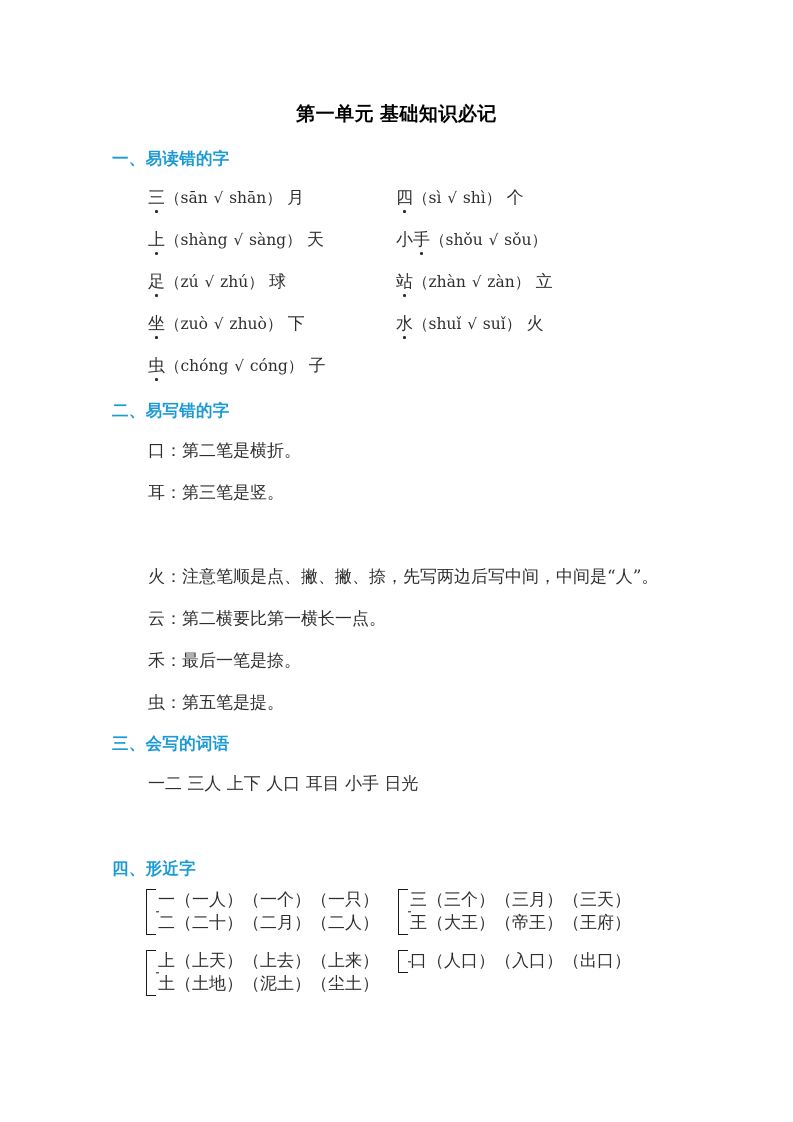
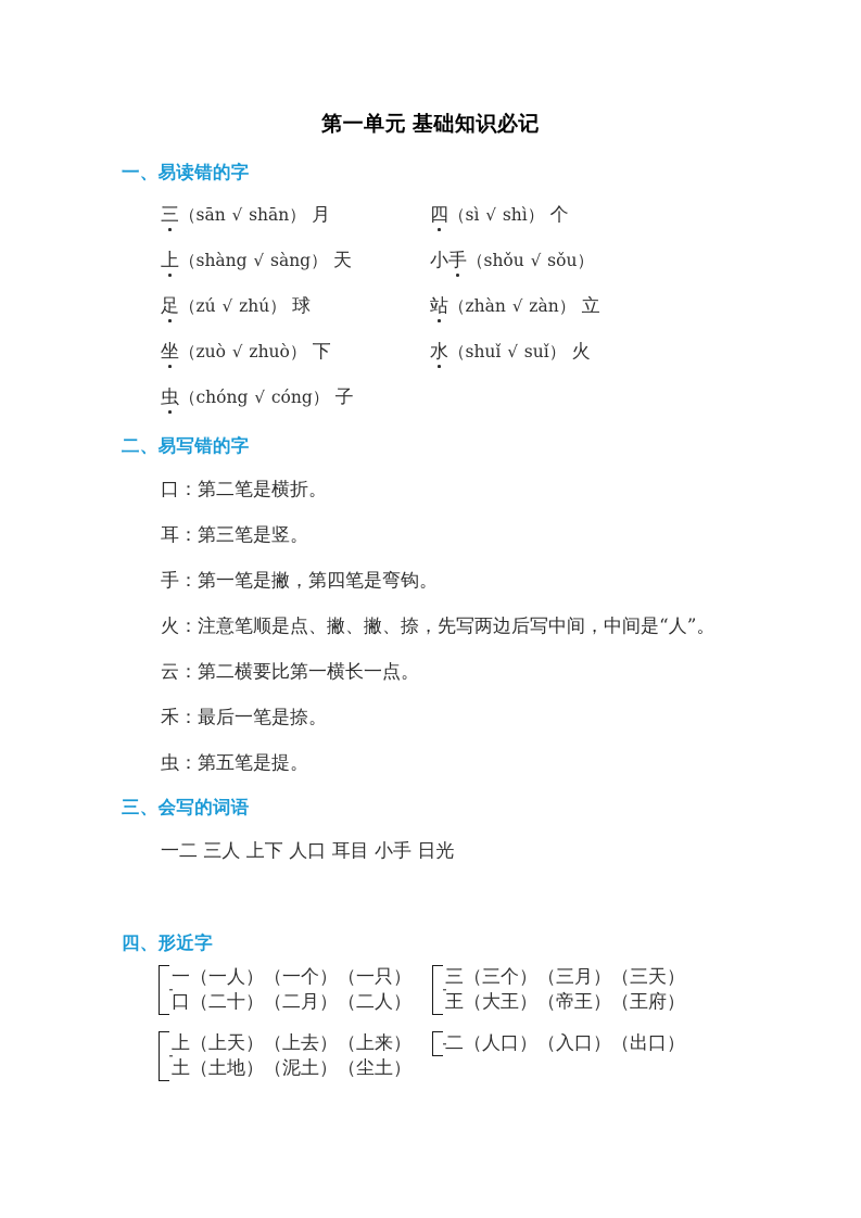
  第一单元 基础知识必记
  一、易读错的字
  三（sān √ shān） 月
  四（sì √ shì） 个
  上（shàng √ sàng） 天
  小手（shǒu √ sǒu）
  足（zú √ zhú） 球
  站（zhàn √ zàn） 立
  坐（zuò √ zhuò） 下
  水（shuǐ √ suǐ） 火
  虫（chóng √ cóng） 子
  二、易写错的字
  口：第二笔是横折。
  耳：第三笔是竖。
+ 手：第一笔是撇，第四笔是弯钩。
  火：注意笔顺是点、撇、撇、捺，先写两边后写中间，中间是“人”。
  云：第二横要比第一横长一点。
  禾：最后一笔是捺。
  虫：第五笔是提。
  三、会写的词语
  一二 三人 上下 人口 耳目 小手 日光
  四、形近字
  一（一人）（一个）（一只）
- 二（二十）（二月）（二人）
+ 口（二十）（二月）（二人）
  三（三个）（三月）（三天）
  王（大王）（帝王）（王府）
  上（上天）（上去）（上来）
  土（土地）（泥土）（尘土）
- 口（人口）（入口）（出口）
+ 二（人口）（入口）（出口）
